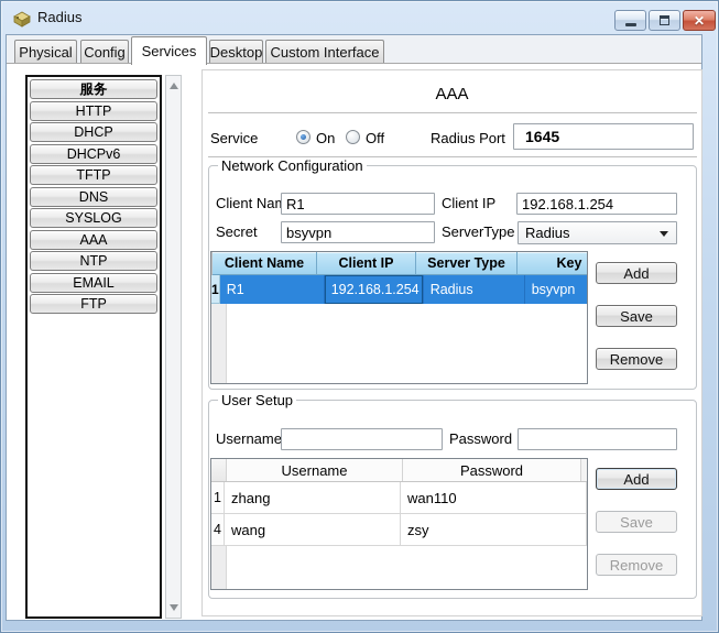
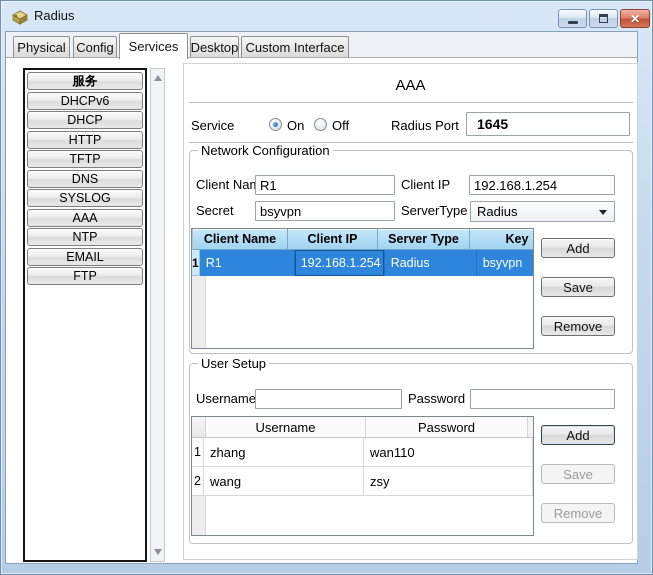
  Radius
  ✕
  Physical
  Config
  Services
  Desktop
  Custom Interface
  服务
- HTTP
+ DHCPv6
  DHCP
- DHCPv6
+ HTTP
  TFTP
  DNS
  SYSLOG
  AAA
  NTP
  EMAIL
  FTP
  AAA
  Service
  On
  Off
  Radius Port
  1645
  Network Configuration
  Client Na
  R1
  Client IP
  192.168.1.254
  Secret
  bsyvpn
  ServerType
  Radius
  Client Name
  Client IP
  Server Type
  Key
  1
  R1
  192.168.1.254
  Radius
  bsyvpn
  Add
  Save
  Remove
  User Setup
  Username
  Password
  Username
  Password
  1
  zhang
  wan110
- 4
+ 2
  wang
  zsy
  Add
  Save
  Remove
